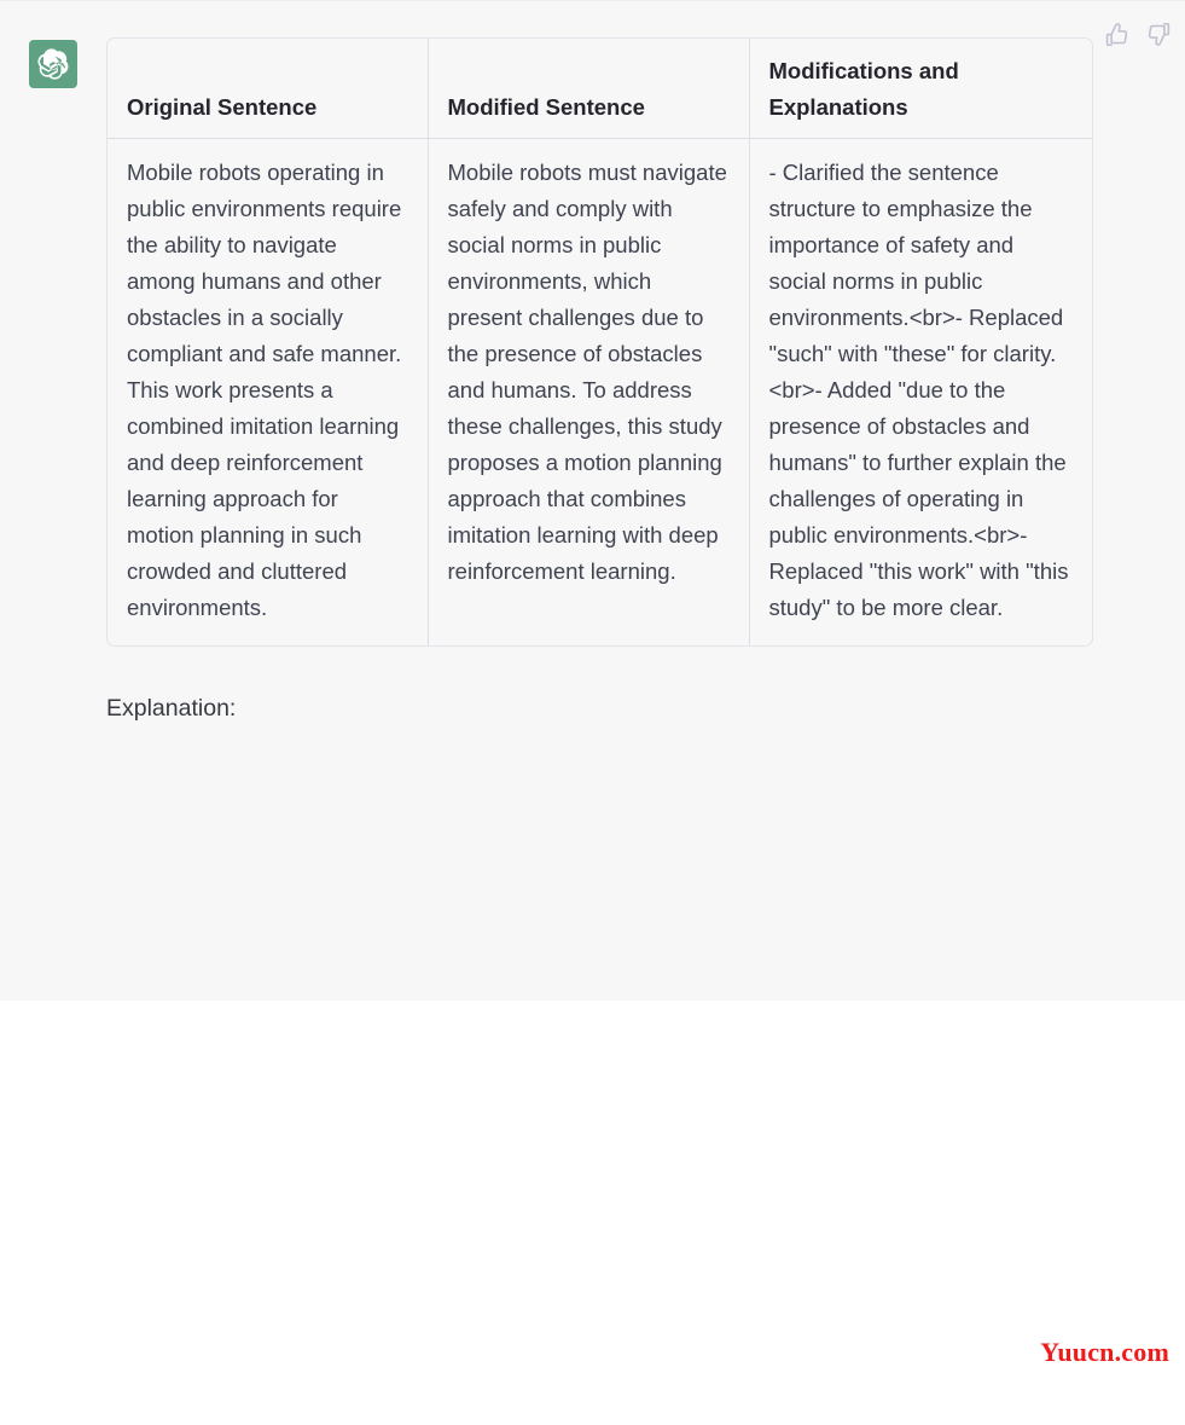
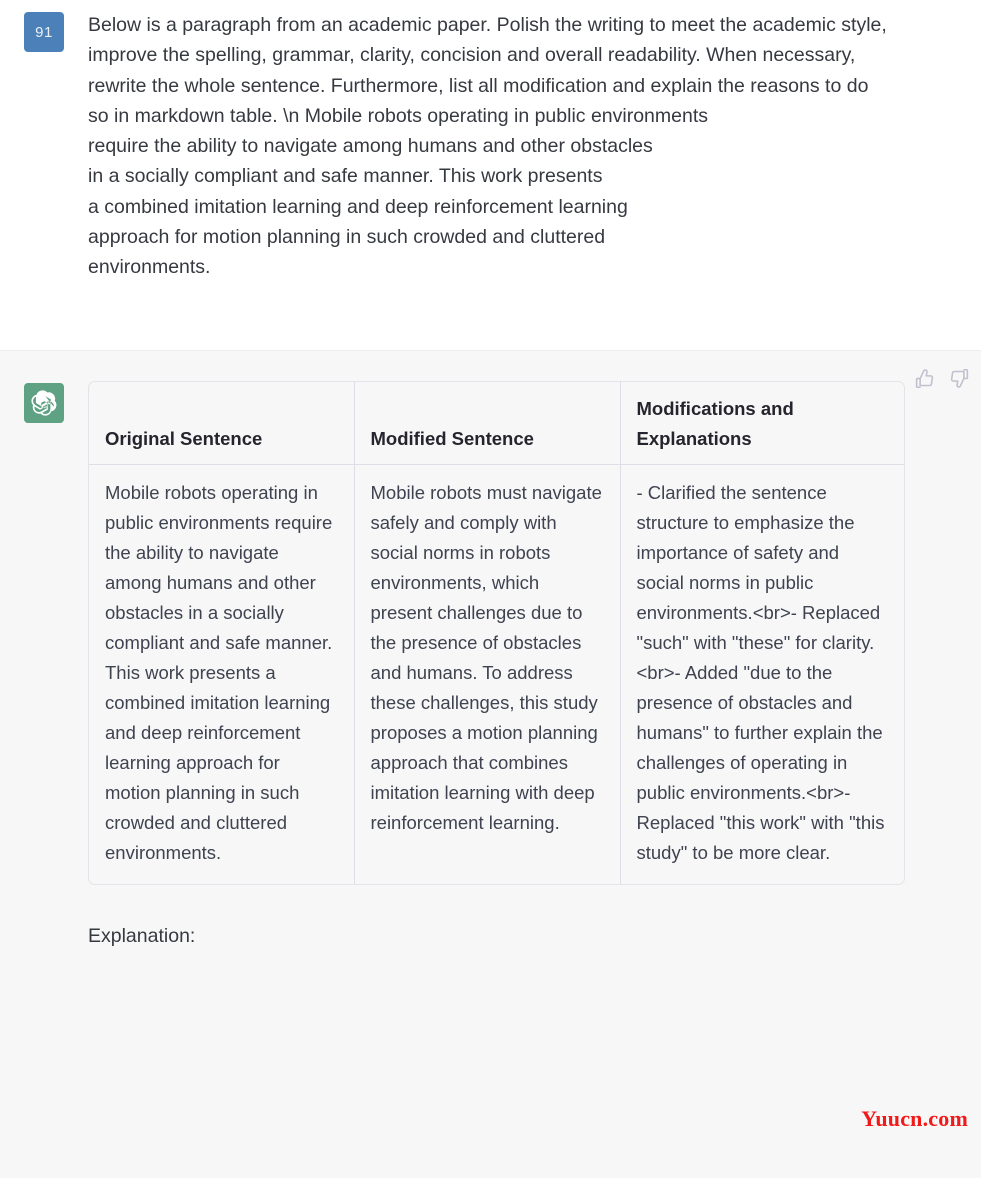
+ 91
+ Below is a paragraph from an academic paper. Polish the writing to meet the academic style, improve the spelling, grammar, clarity, concision and overall readability. When necessary, rewrite the whole sentence. Furthermore, list all modification and explain the reasons to do so in markdown table. \n Mobile robots operating in public environments
+ require the ability to navigate among humans and other obstacles
+ in a socially compliant and safe manner. This work presents
+ a combined imitation learning and deep reinforcement learning
+ approach for motion planning in such crowded and cluttered
+ environments.
  Original Sentence	Modified Sentence	Modifications and Explanations
- Mobile robots operating in public environments require the ability to navigate among humans and other obstacles in a socially compliant and safe manner. This work presents a combined imitation learning and deep reinforcement learning approach for motion planning in such crowded and cluttered environments.	Mobile robots must navigate safely and comply with social norms in public environments, which present challenges due to the presence of obstacles and humans. To address these challenges, this study proposes a motion planning approach that combines imitation learning with deep reinforcement learning.	- Clarified the sentence structure to emphasize the importance of safety and social norms in public environments.<br>- Replaced "such" with "these" for clarity. <br>- Added "due to the presence of obstacles and humans" to further explain the challenges of operating in public environments.<br>- Replaced "this work" with "this study" to be more clear.
+ Mobile robots operating in public environments require the ability to navigate among humans and other obstacles in a socially compliant and safe manner. This work presents a combined imitation learning and deep reinforcement learning approach for motion planning in such crowded and cluttered environments.	Mobile robots must navigate safely and comply with social norms in robots environments, which present challenges due to the presence of obstacles and humans. To address these challenges, this study proposes a motion planning approach that combines imitation learning with deep reinforcement learning.	- Clarified the sentence structure to emphasize the importance of safety and social norms in public environments.<br>- Replaced "such" with "these" for clarity. <br>- Added "due to the presence of obstacles and humans" to further explain the challenges of operating in public environments.<br>- Replaced "this work" with "this study" to be more clear.
  Explanation:
  Yuucn.com
